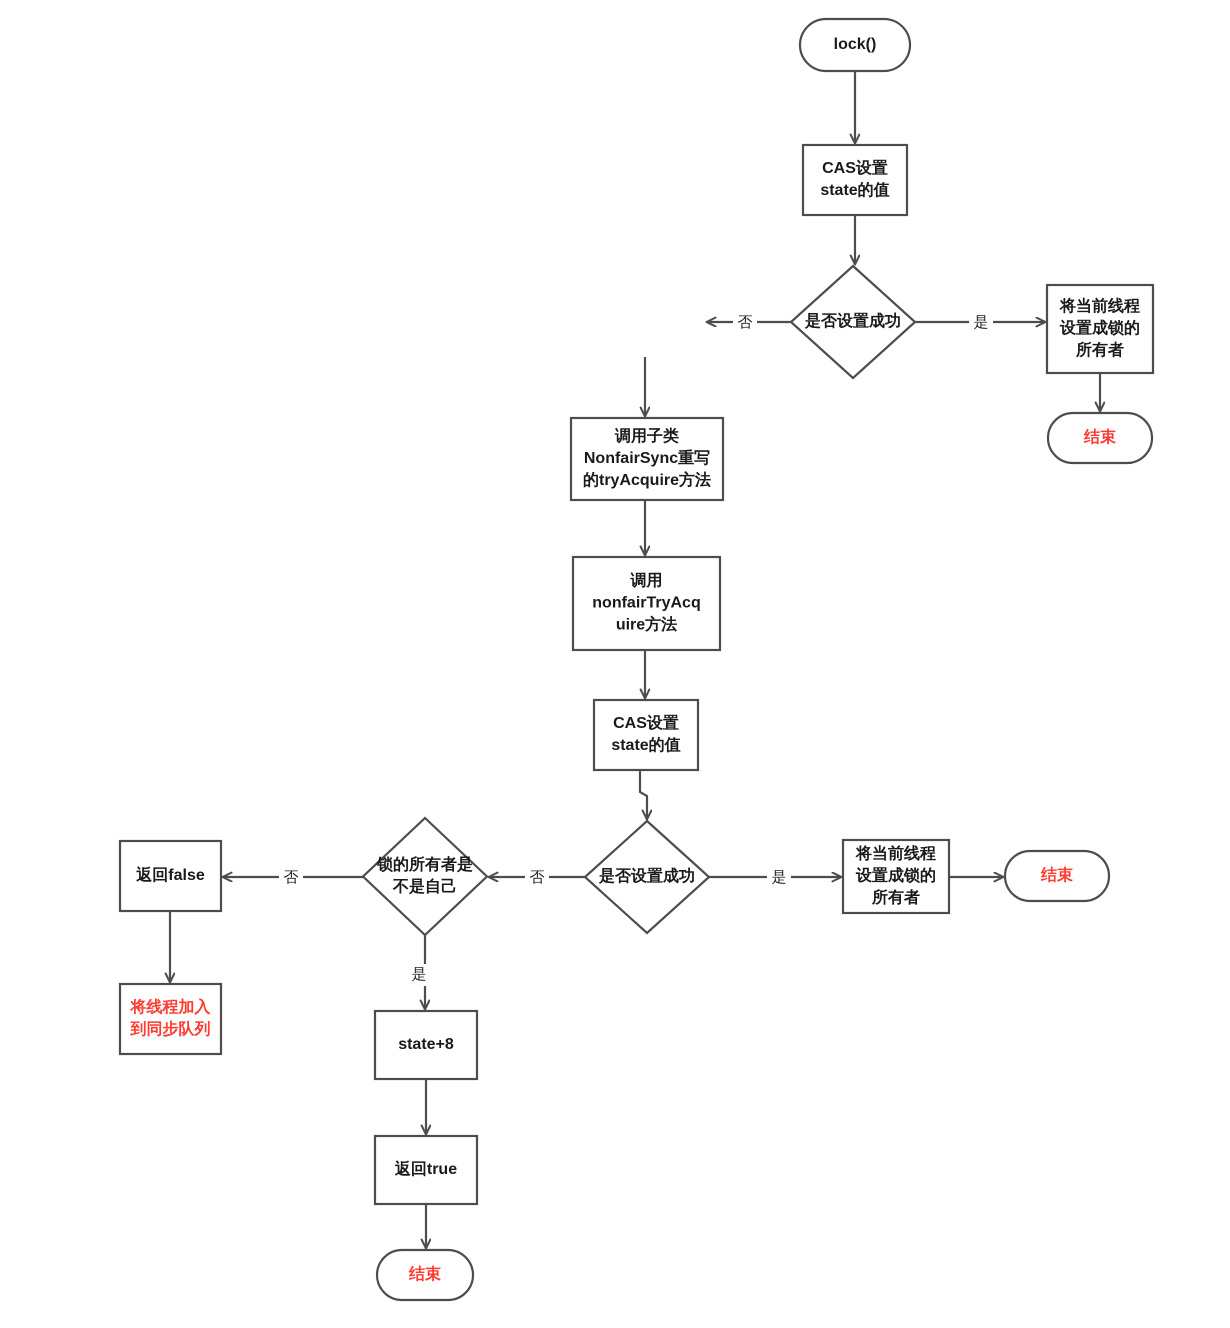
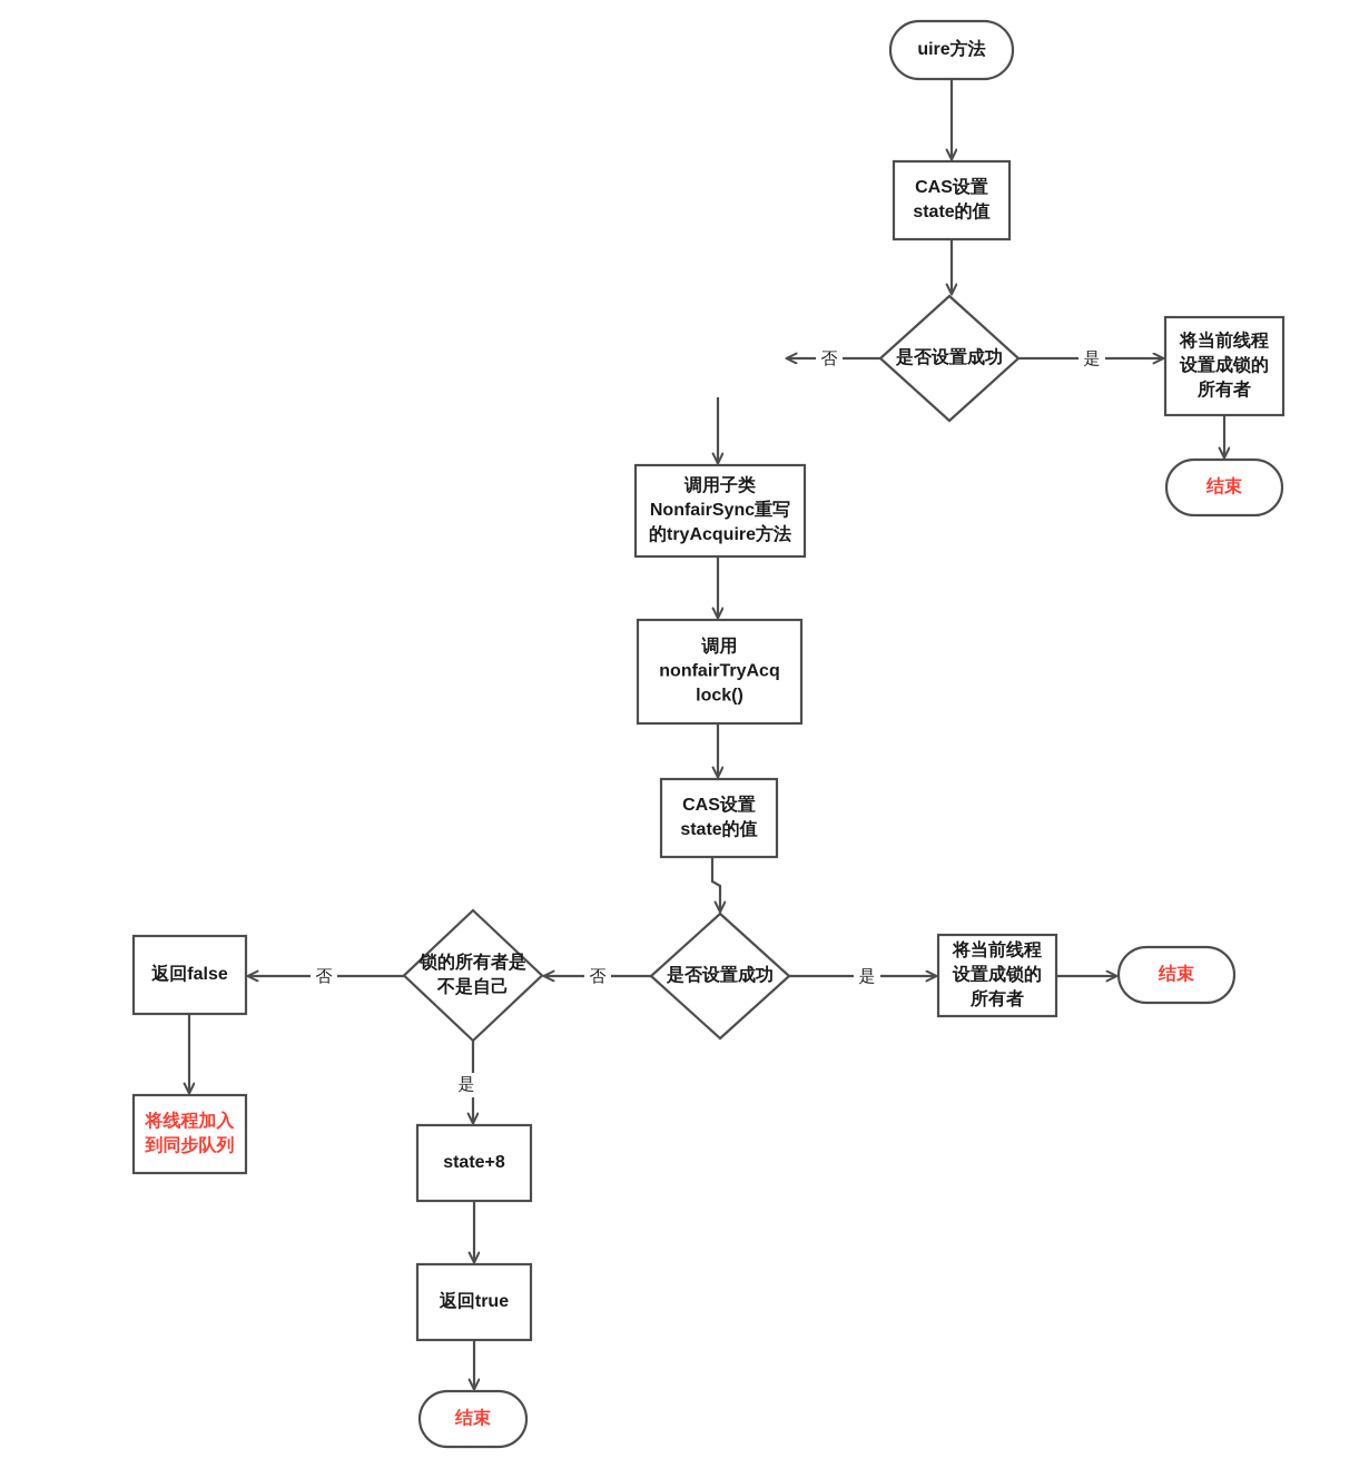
  否
  是
  否
  是
  否
  是
- lock()
+ uire方法
  CAS设置 state的值
  是否设置成功
  将当前线程设置成锁的所有者
  结束
  调用子类 NonfairSync重写的tryAcquire方法
- 调用 nonfairTryAcq uire方法
+ 调用 nonfairTryAcq lock()
  CAS设置 state的值
  是否设置成功
  锁的所有者是不是自己
  返回false
  将线程加入到同步队列
  将当前线程设置成锁的所有者
  结束
  state+8
  返回true
  结束
